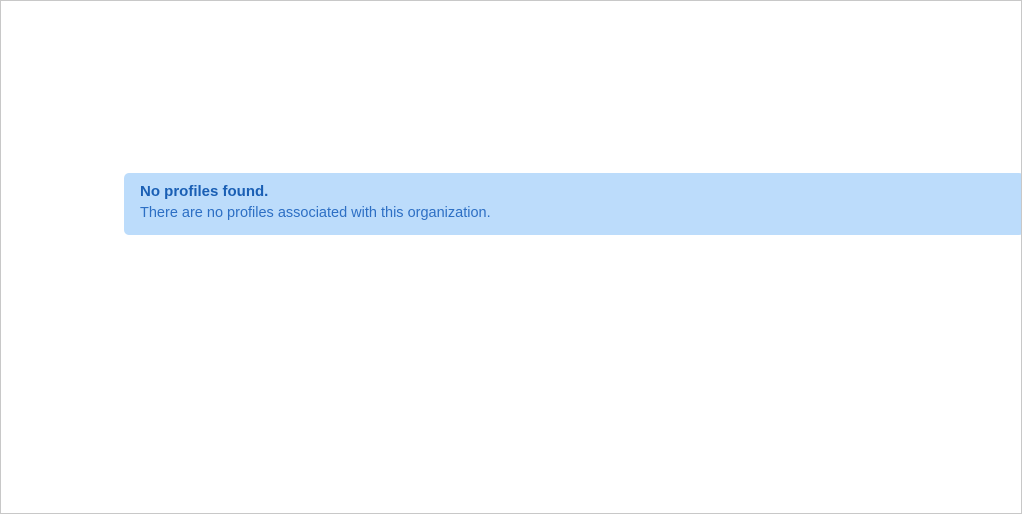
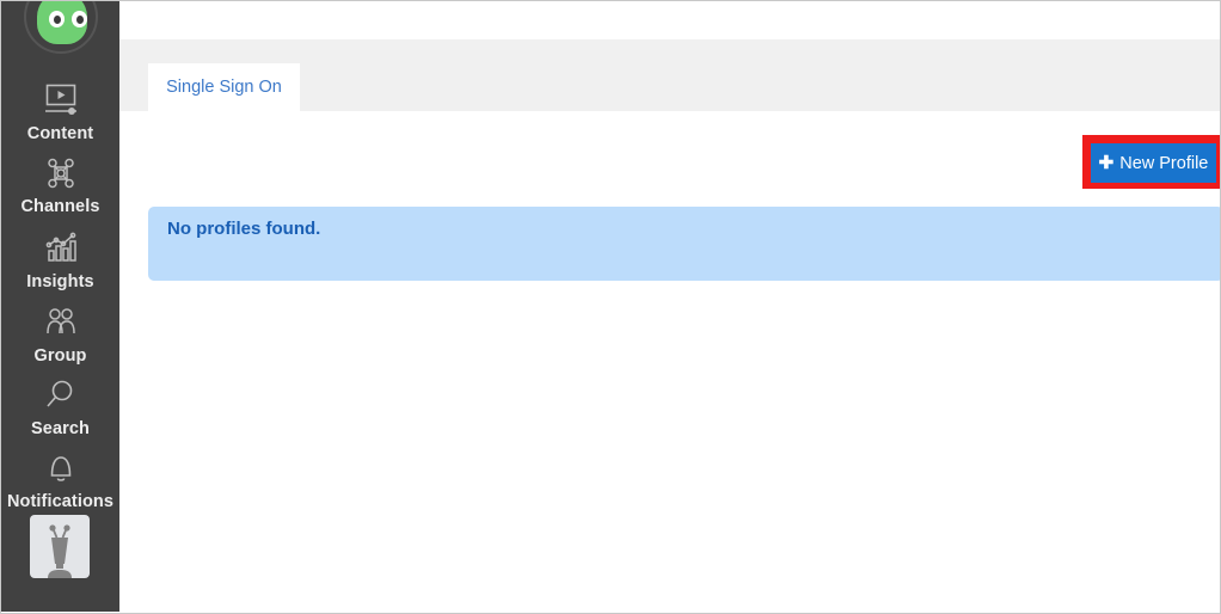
+ Content
+ Channels
+ Insights
+ Group
+ Search
+ Notifications
+ Single Sign On
+ ✚
+ New Profile
  No profiles found.
- There are no profiles associated with this organization.
